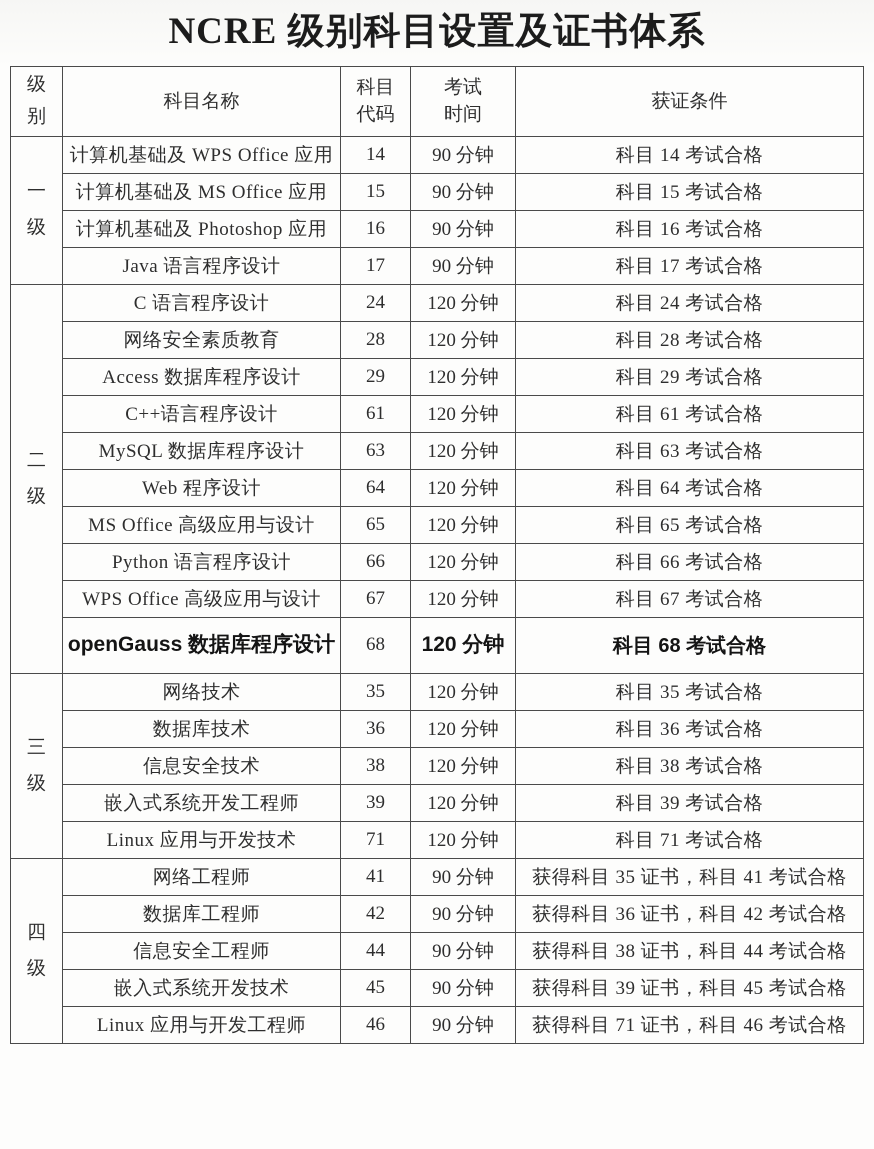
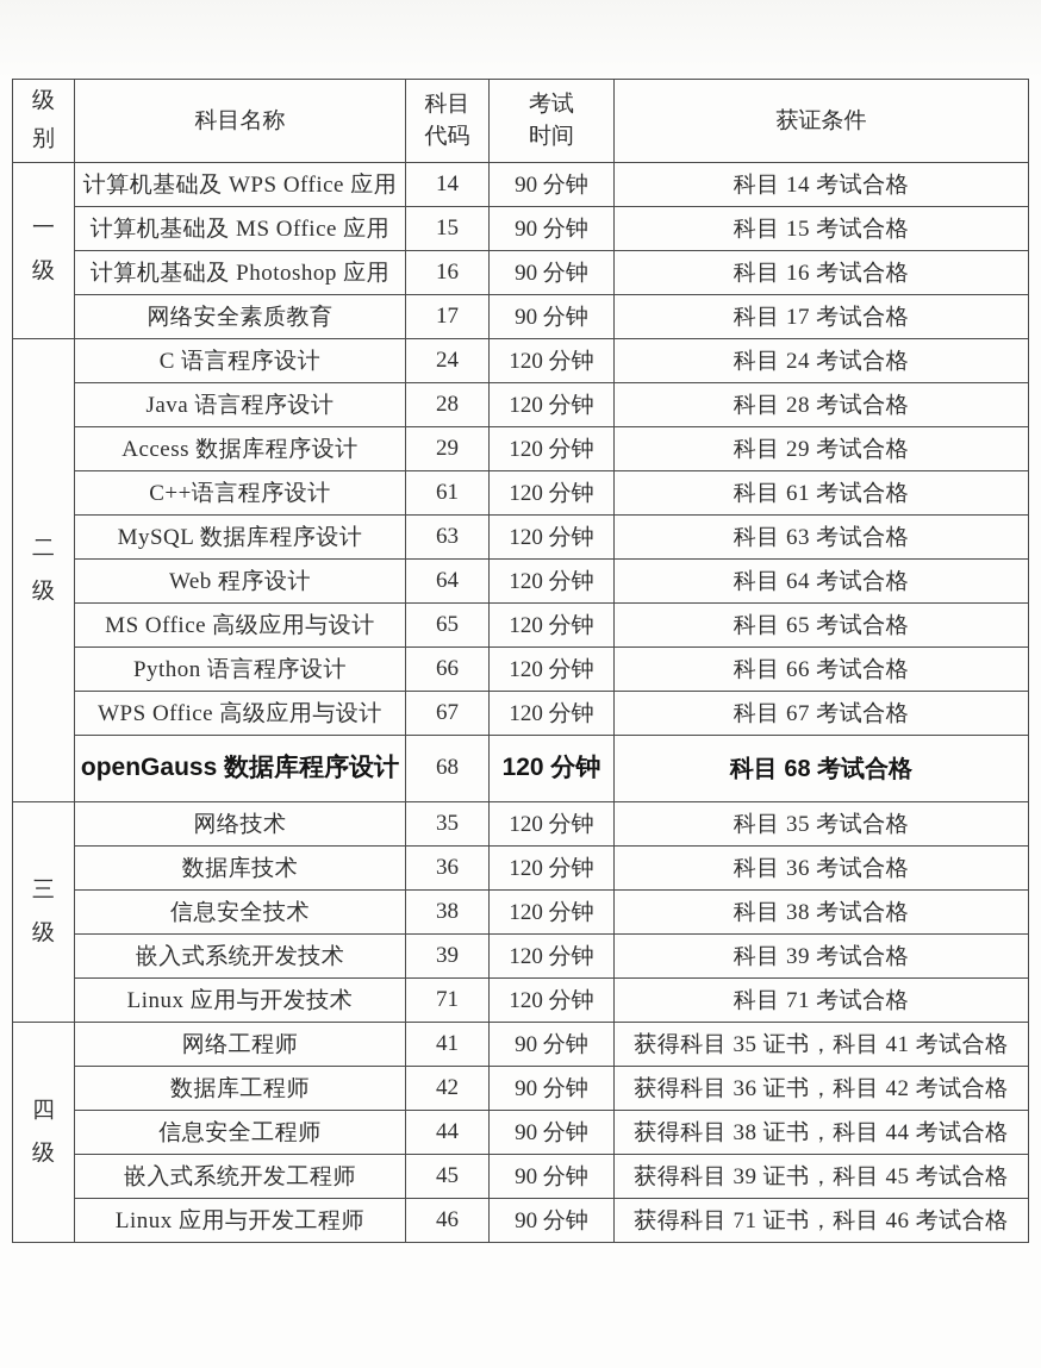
- NCRE 级别科目设置及证书体系
  级别	科目名称	科目代码	考试时间	获证条件
  一级	计算机基础及 WPS Office 应用	14	90 分钟	科目 14 考试合格
  计算机基础及 MS Office 应用	15	90 分钟	科目 15 考试合格
  计算机基础及 Photoshop 应用	16	90 分钟	科目 16 考试合格
- Java 语言程序设计	17	90 分钟	科目 17 考试合格
+ 网络安全素质教育	17	90 分钟	科目 17 考试合格
  二级	C 语言程序设计	24	120 分钟	科目 24 考试合格
- 网络安全素质教育	28	120 分钟	科目 28 考试合格
+ Java 语言程序设计	28	120 分钟	科目 28 考试合格
  Access 数据库程序设计	29	120 分钟	科目 29 考试合格
  C++语言程序设计	61	120 分钟	科目 61 考试合格
  MySQL 数据库程序设计	63	120 分钟	科目 63 考试合格
  Web 程序设计	64	120 分钟	科目 64 考试合格
  MS Office 高级应用与设计	65	120 分钟	科目 65 考试合格
  Python 语言程序设计	66	120 分钟	科目 66 考试合格
  WPS Office 高级应用与设计	67	120 分钟	科目 67 考试合格
  openGauss 数据库程序设计	68	120 分钟	科目 68 考试合格
  三级	网络技术	35	120 分钟	科目 35 考试合格
  数据库技术	36	120 分钟	科目 36 考试合格
  信息安全技术	38	120 分钟	科目 38 考试合格
- 嵌入式系统开发工程师	39	120 分钟	科目 39 考试合格
+ 嵌入式系统开发技术	39	120 分钟	科目 39 考试合格
  Linux 应用与开发技术	71	120 分钟	科目 71 考试合格
  四级	网络工程师	41	90 分钟	获得科目 35 证书，科目 41 考试合格
  数据库工程师	42	90 分钟	获得科目 36 证书，科目 42 考试合格
  信息安全工程师	44	90 分钟	获得科目 38 证书，科目 44 考试合格
- 嵌入式系统开发技术	45	90 分钟	获得科目 39 证书，科目 45 考试合格
+ 嵌入式系统开发工程师	45	90 分钟	获得科目 39 证书，科目 45 考试合格
  Linux 应用与开发工程师	46	90 分钟	获得科目 71 证书，科目 46 考试合格
